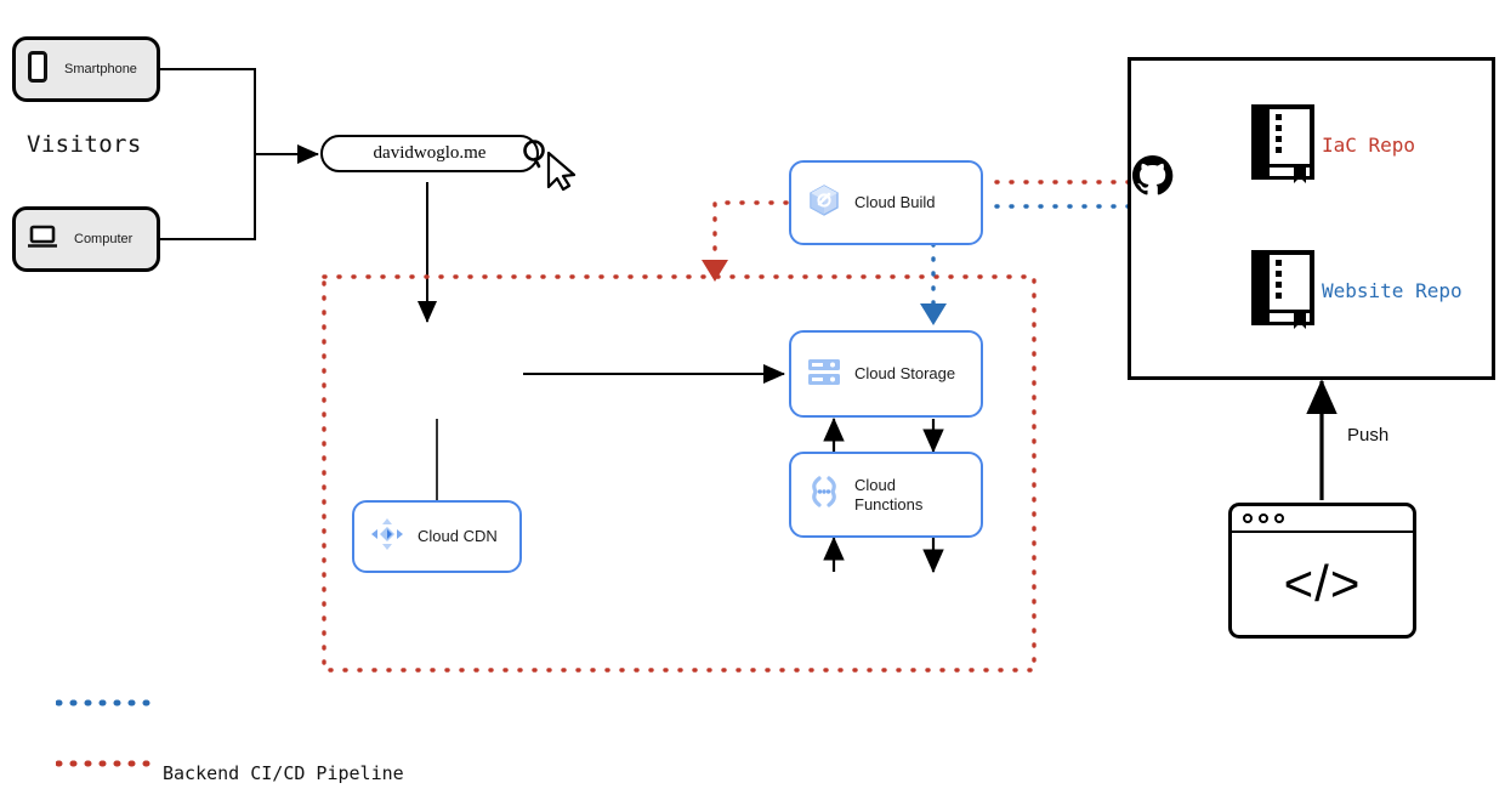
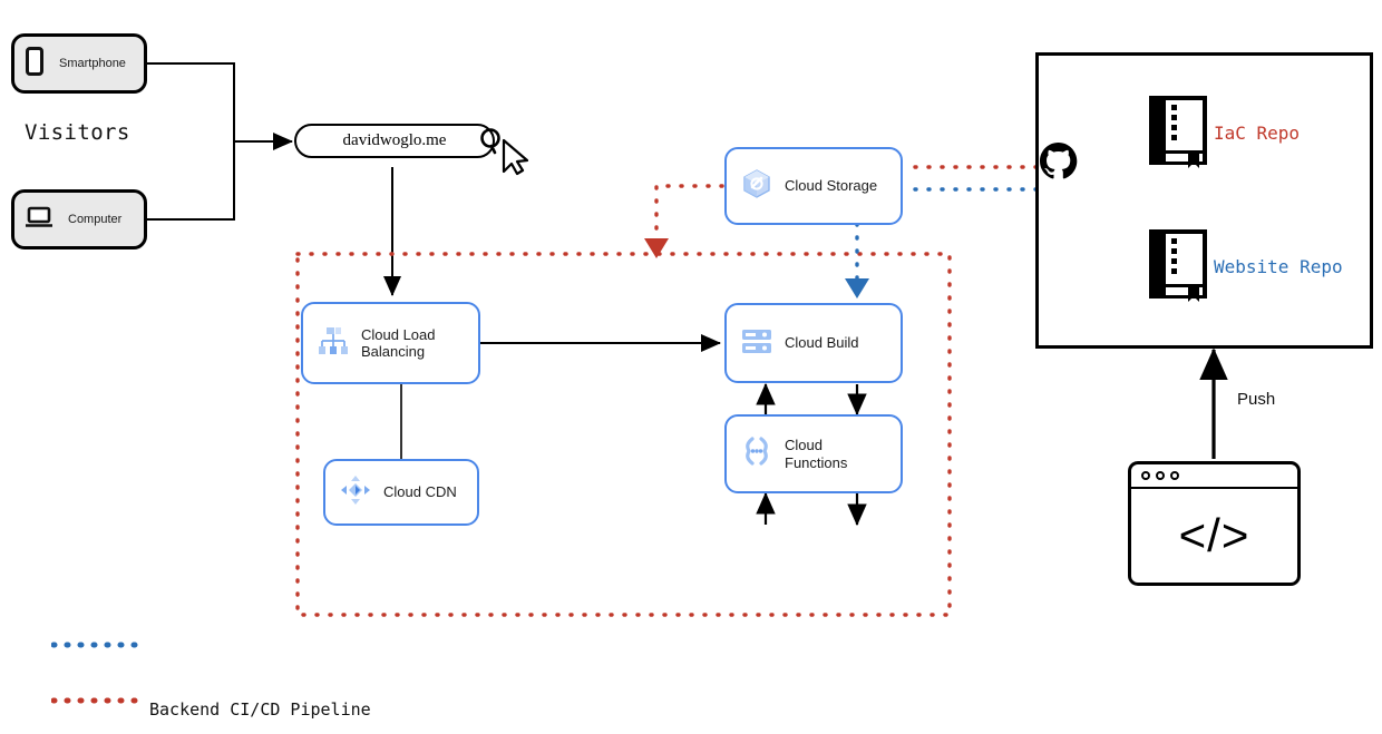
  Smartphone
  Computer
  Visitors
  davidwoglo.me
- Cloud Build
+ Cloud Storage
+ Cloud Load
+ Balancing
  Cloud CDN
- Cloud Storage
+ Cloud Build
  Cloud Functions
  IaC Repo
  Website Repo
  Push
  </>
  Backend CI/CD Pipeline
